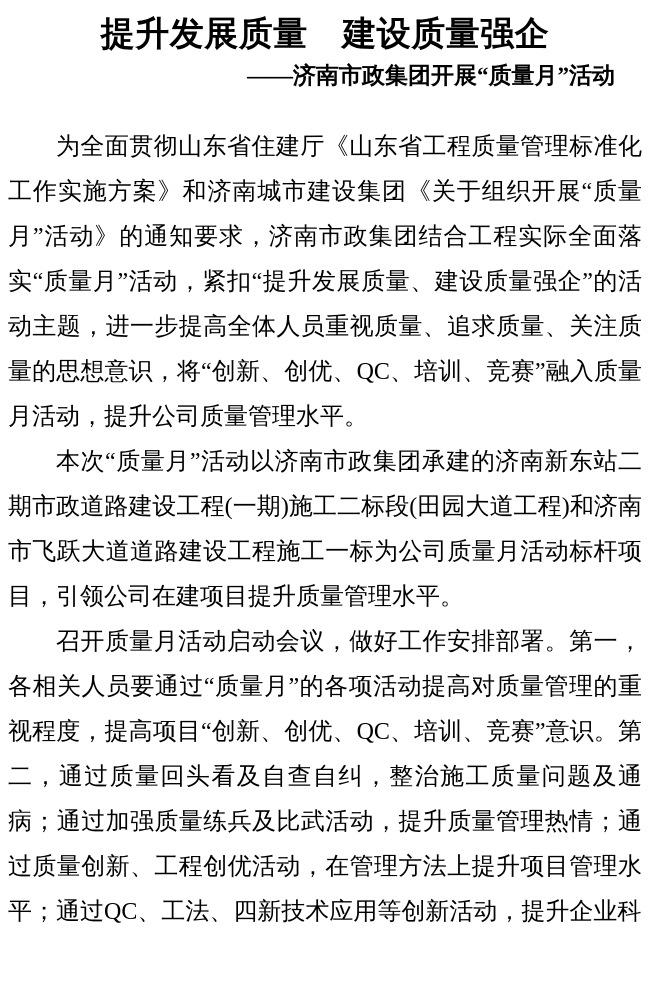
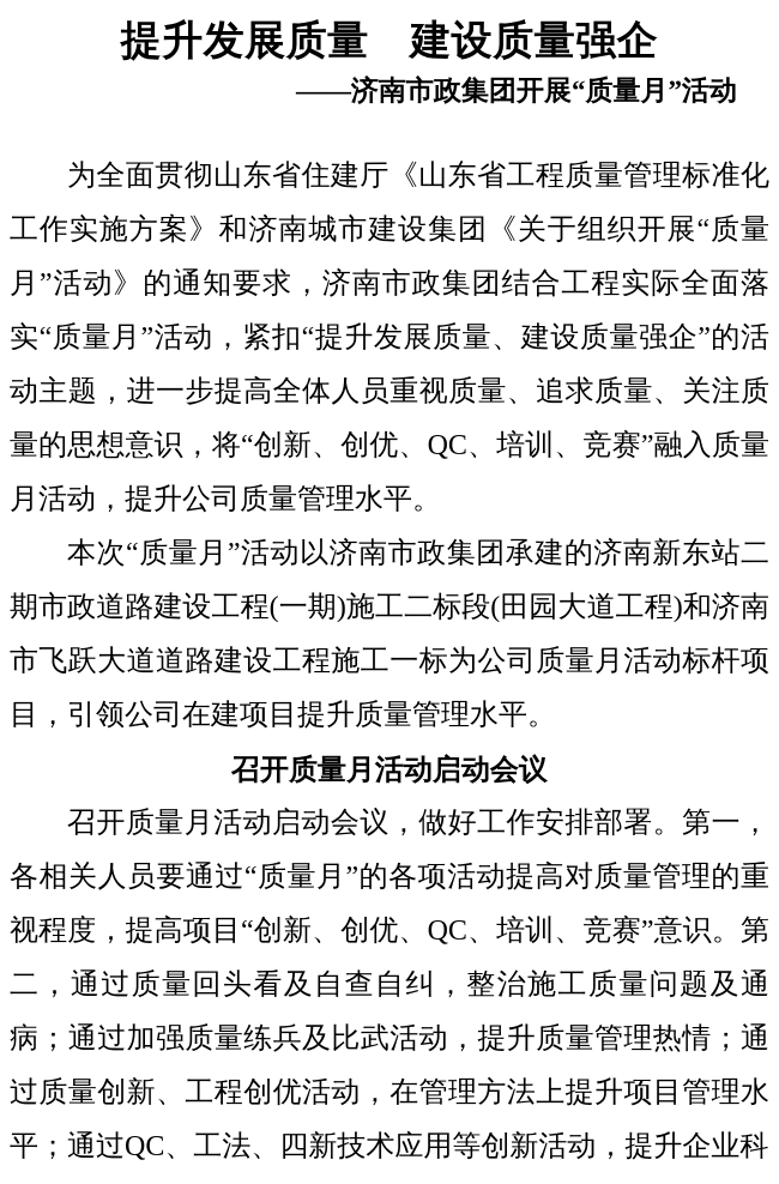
  提升发展质量 建设质量强企
  ——济南市政集团开展“质量月”活动
  为全面贯彻山东省住建厅《山东省工程质量管理标准化工作实施方案》和济南城市建设集团《关于组织开展“质量月”活动》的通知要求，济南市政集团结合工程实际全面落实“质量月”活动，紧扣“提升发展质量、建设质量强企”的活动主题，进一步提高全体人员重视质量、追求质量、关注质量的思想意识，将“创新、创优、QC、培训、竞赛”融入质量月活动，提升公司质量管理水平。
  本次“质量月”活动以济南市政集团承建的济南新东站二期市政道路建设工程(一期)施工二标段(田园大道工程)和济南市飞跃大道道路建设工程施工一标为公司质量月活动标杆项目，引领公司在建项目提升质量管理水平。
+ 召开质量月活动启动会议
  召开质量月活动启动会议，做好工作安排部署。第一，各相关人员要通过“质量月”的各项活动提高对质量管理的重视程度，提高项目“创新、创优、QC、培训、竞赛”意识。第二，通过质量回头看及自查自纠，整治施工质量问题及通病；通过加强质量练兵及比武活动，提升质量管理热情；通过质量创新、工程创优活动，在管理方法上提升项目管理水平；通过QC、工法、四新技术应用等创新活动，提升企业科
